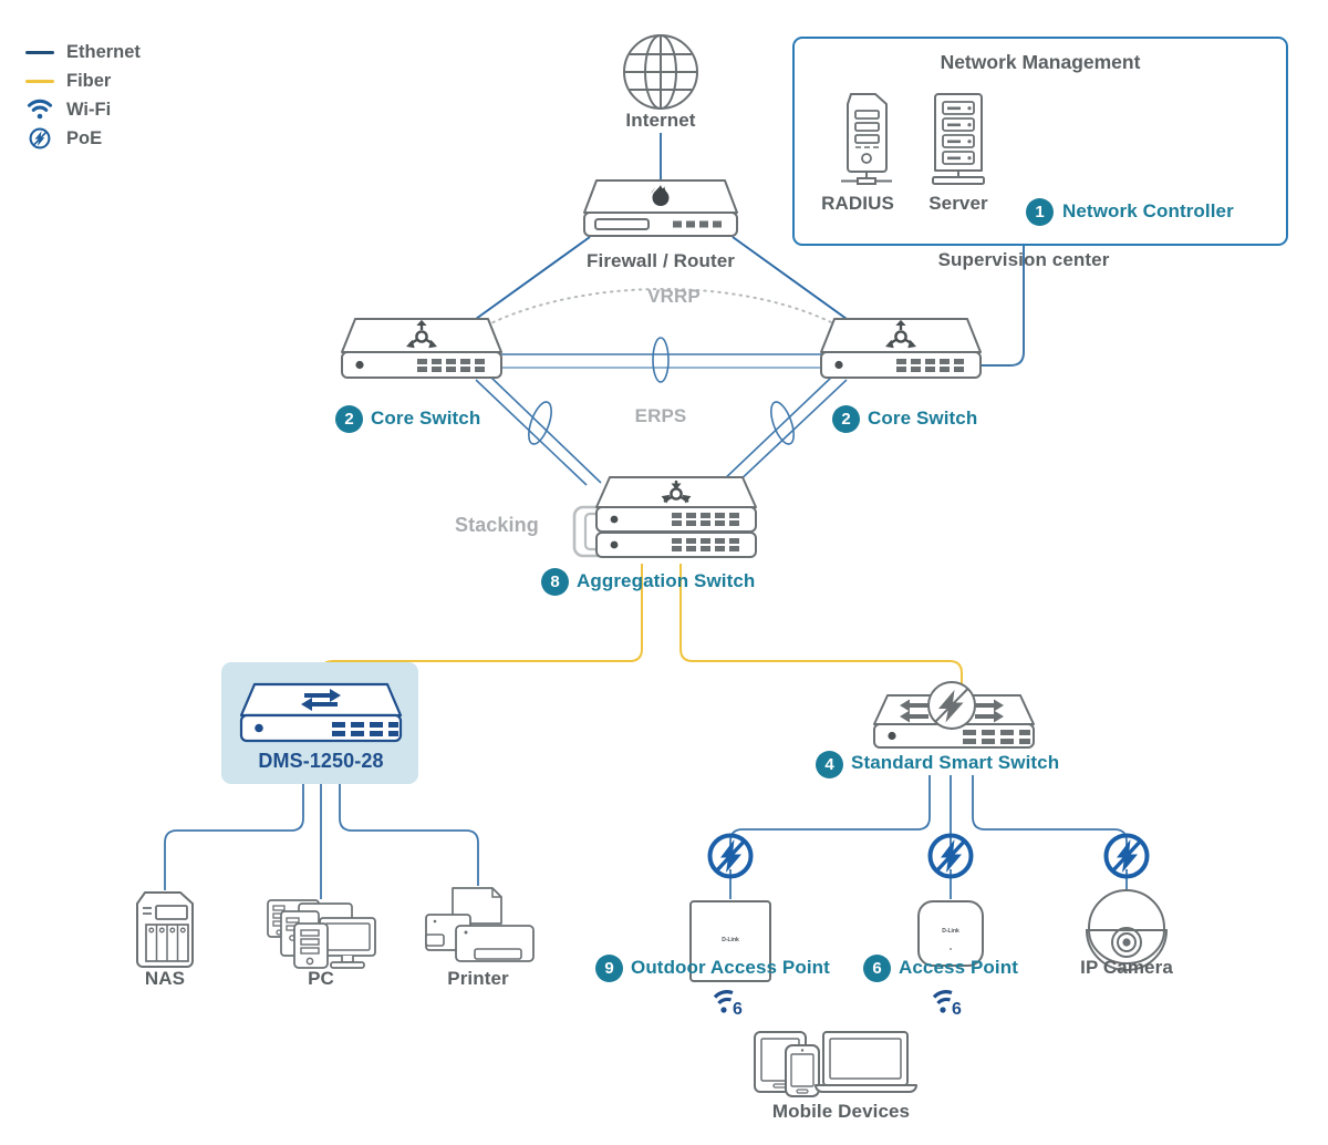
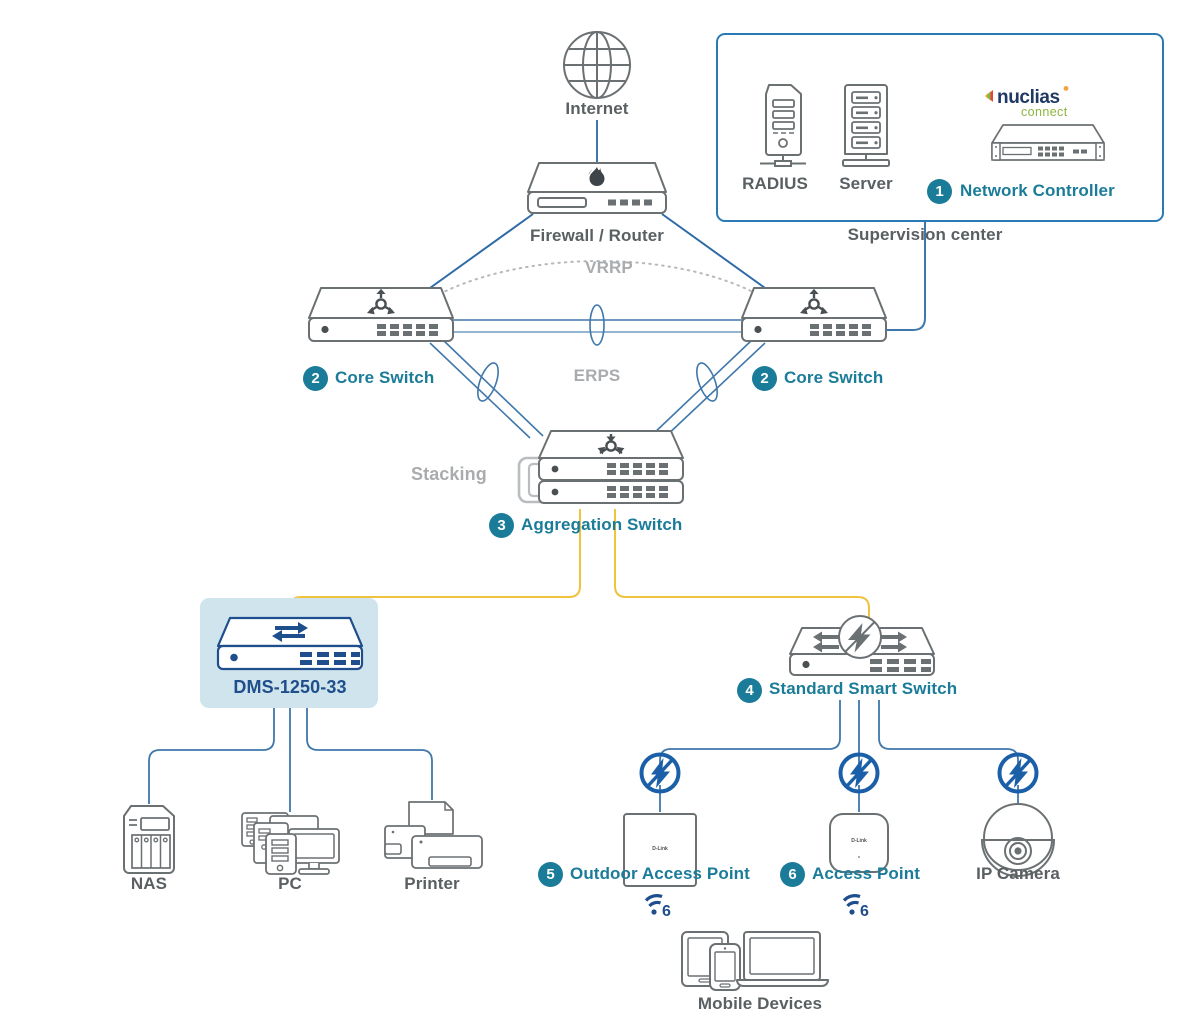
- Ethernet
- Fiber
- Wi-Fi
- PoE
  Internet
  Firewall / Router
- Network Management
  RADIUS
  Server
+ nuclias
+ connect
  1
  Network Controller
  Supervision center
  2
  Core Switch
  2
  Core Switch
  VRRP
  ERPS
  Stacking
- 8
+ 3
  Aggregation Switch
- DMS-1250-28
+ DMS-1250-33
  4
  Standard Smart Switch
  NAS
  PC
  Printer
- 9
+ 5
  Outdoor Access Point
  6
  6
  Access Point
  6
  IP Camera
  Mobile Devices
